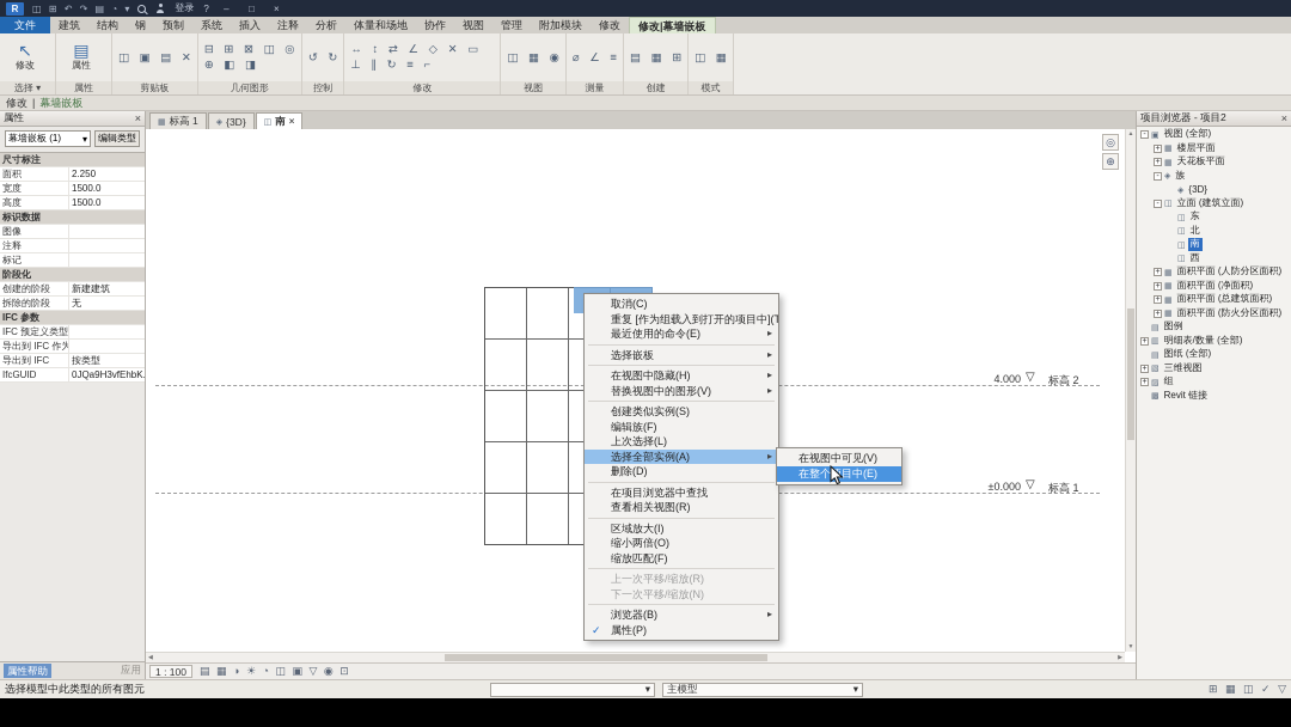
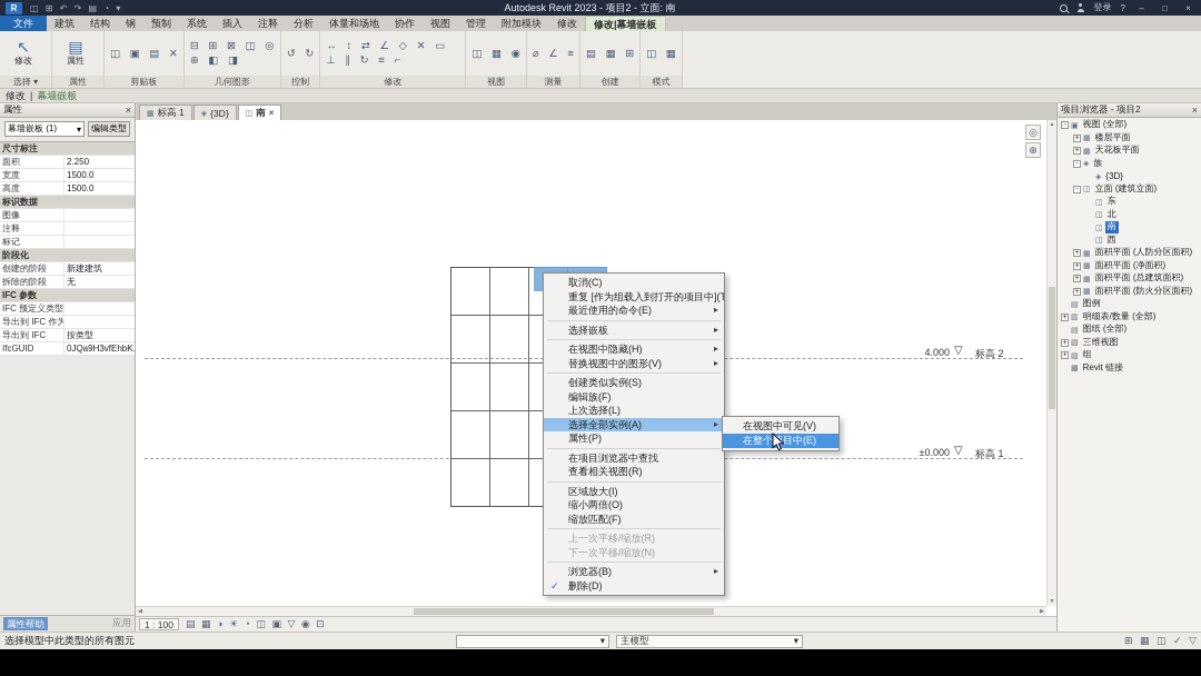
  R
  ◫ ⊞ ↶ ↷ ▤ ◔ ▾
+ Autodesk Revit 2023 - 项目2 - 立面: 南
  登录
  ?
  –
  □
  ×
  文件
  建筑
  结构
  钢
  预制
  系统
  插入
  注释
  分析
  体量和场地
  协作
  视图
  管理
  附加模块
  修改
  修改|幕墙嵌板
  ↖
  修改
  选择 ▾
  ▤
  属性
  属性
  ◫ ▣ ▤ ✕
  剪贴板
  ⊟ ⊞ ⊠ ◫ ◎ ⊕ ◧ ◨
  几何图形
  ↺ ↻
  控制
  ↔ ↕ ⇄ ∠ ◇ ✕ ▭ ⊥ ∥ ↻ ≡ ⌐
  修改
  ◫ ▦ ◉
  视图
  ⌀ ∠ ≡
  测量
  ▤ ▦ ⊞
  创建
  ◫ ▦
  模式
  修改
  |
  幕墙嵌板
  属性
  ×
  幕墙嵌板 (1)
  ▾
  编辑类型
  尺寸标注
  面积
  2.250
  宽度
  1500.0
  高度
  1500.0
  标识数据
  图像
  注释
  标记
  阶段化
  创建的阶段
  新建建筑
  拆除的阶段
  无
  IFC 参数
  IFC 预定义类型
  导出到 IFC 作为
  导出到 IFC
  按类型
  IfcGUID
  0JQa9H3vfEhbK.
  属性帮助
  应用
  标高 1
  {3D}
  南
  ×
  4.000
  ▽
  标高 2
  ±0.000
  ▽
  标高 1
  ◎
  ⊕
  取消(C)
  重复 [作为组载入到打开的项目中](T
  最近使用的命令(E)
  ▸
  选择嵌板
  ▸
  在视图中隐藏(H)
  ▸
  替换视图中的图形(V)
  ▸
  创建类似实例(S)
  编辑族(F)
  上次选择(L)
  选择全部实例(A)
  ▸
- 删除(D)
+ 属性(P)
  在项目浏览器中查找
  查看相关视图(R)
  区域放大(I)
  缩小两倍(O)
  缩放匹配(F)
  上一次平移/缩放(R)
  下一次平移/缩放(N)
  浏览器(B)
  ▸
  ✓
- 属性(P)
+ 删除(D)
  在视图中可见(V)
  在整个目中(E)
  1 : 100
  ▤ ▦ ◑ ☀ ◔ ◫ ▣ ▽ ◉ ⊡
  项目浏览器 - 项目2
  ×
  视图 (全部)
  楼层平面
  天花板平面
  族
  {3D}
  立面 (建筑立面)
  东
  北
  南
  西
  面积平面 (人防分区面积)
  面积平面 (净面积)
  面积平面 (总建筑面积)
  面积平面 (防火分区面积)
  图例
  明细表/数量 (全部)
  图纸 (全部)
  三维视图
  组
  Revit 链接
  选择模型中此类型的所有图元
  ▾
  主模型
  ▾
  ⊞ ▦ ◫ ✓ ▽
